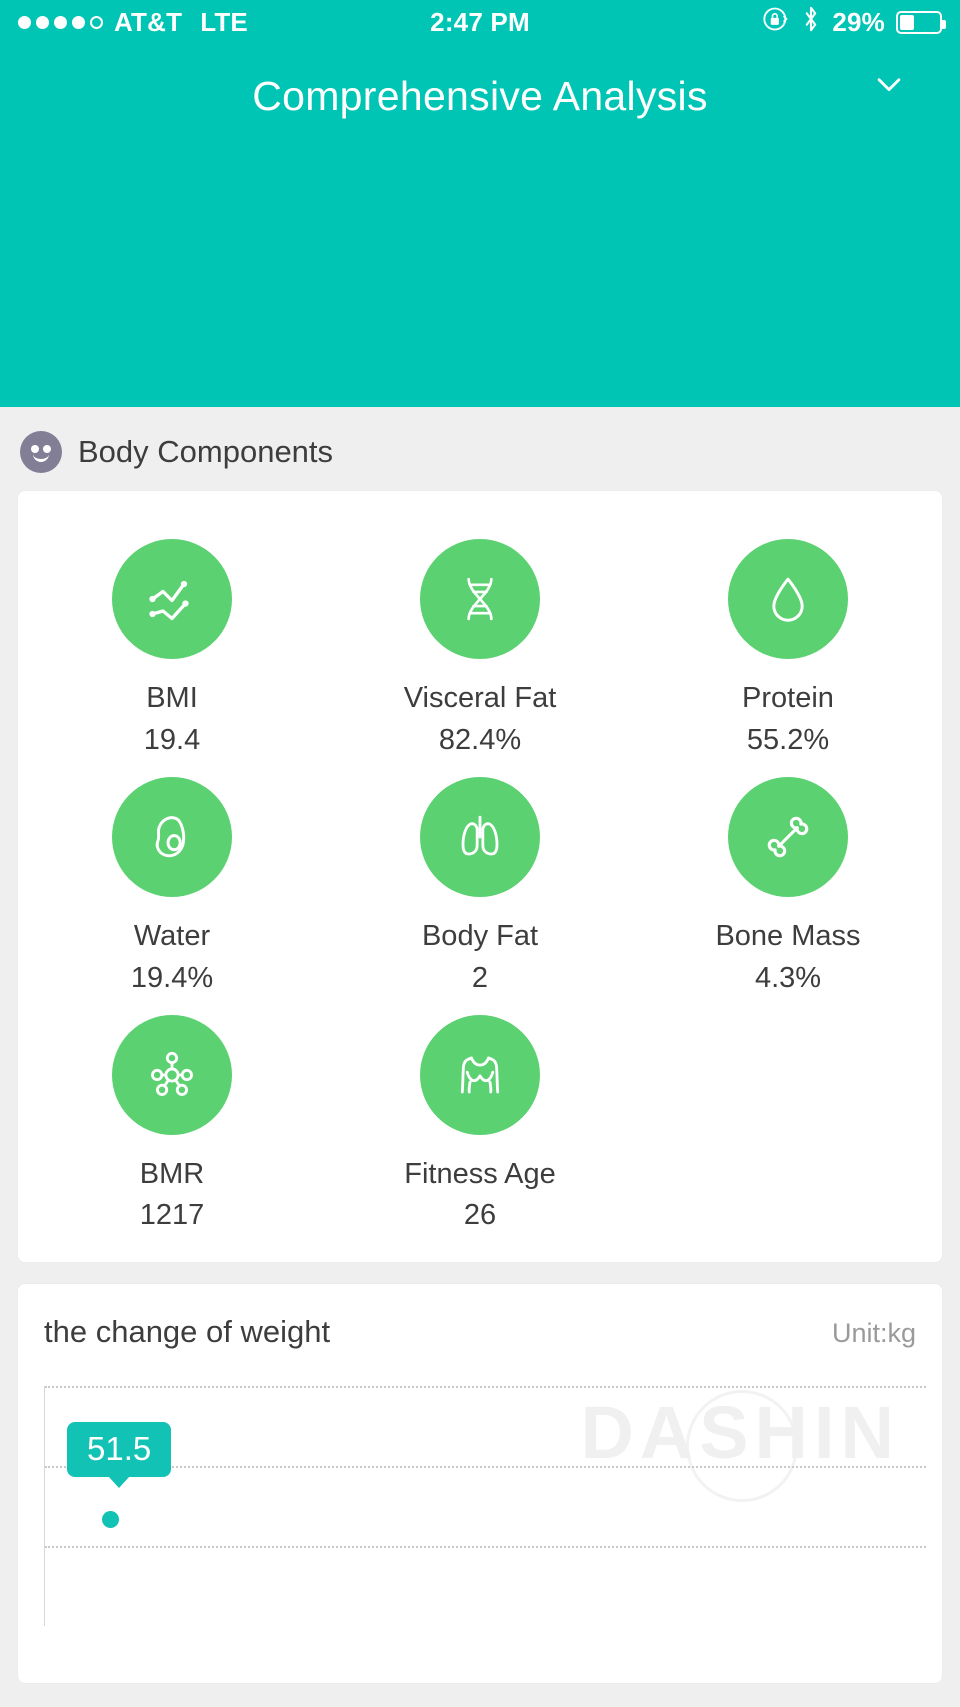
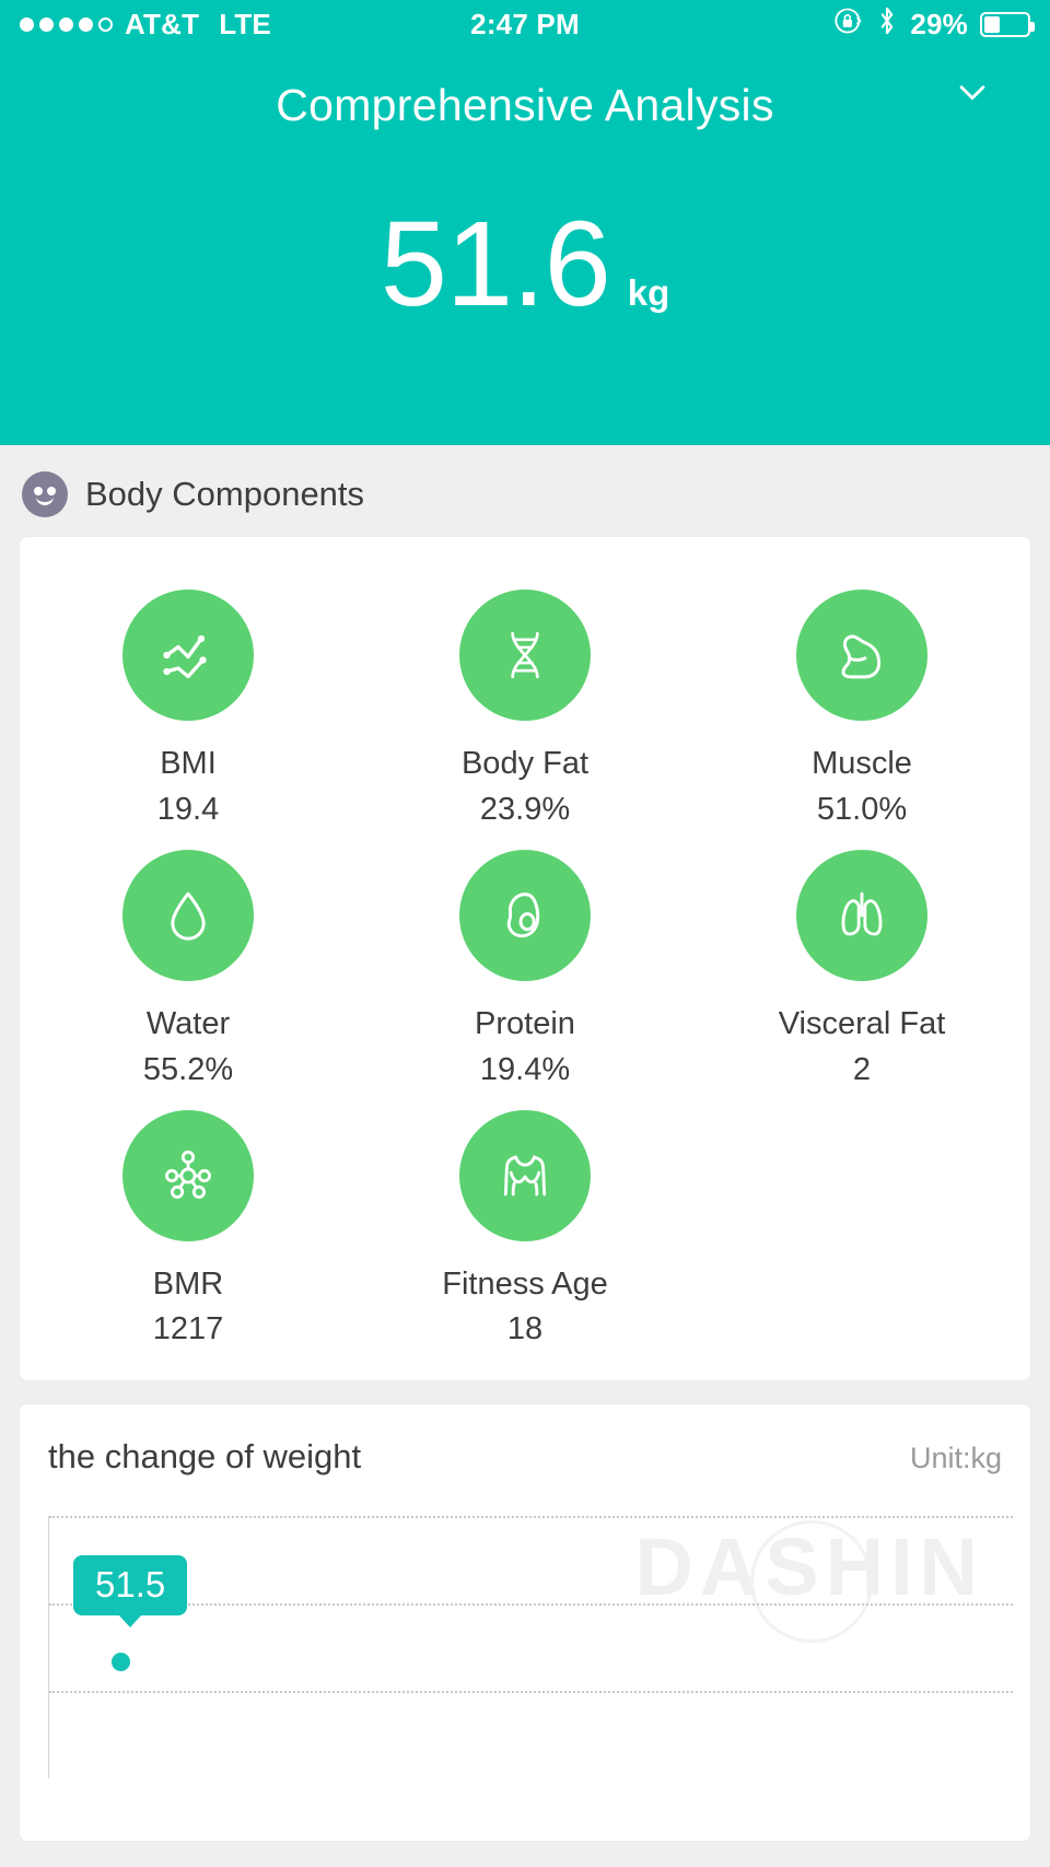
  AT&T
  LTE
  2:47 PM
  29%
  Comprehensive Analysis
+ 51.6
+ kg
  Body Components
  BMI
  19.4
- Visceral Fat
+ Body Fat
- 82.4%
+ 23.9%
+ Muscle
+ 51.0%
- Protein
+ Water
  55.2%
- Water
+ Protein
  19.4%
- Body Fat
+ Visceral Fat
  2
- Bone Mass
- 4.3%
  BMR
  1217
  Fitness Age
- 26
+ 18
  the change of weight
  Unit:kg
  DASHIN
  51.5
